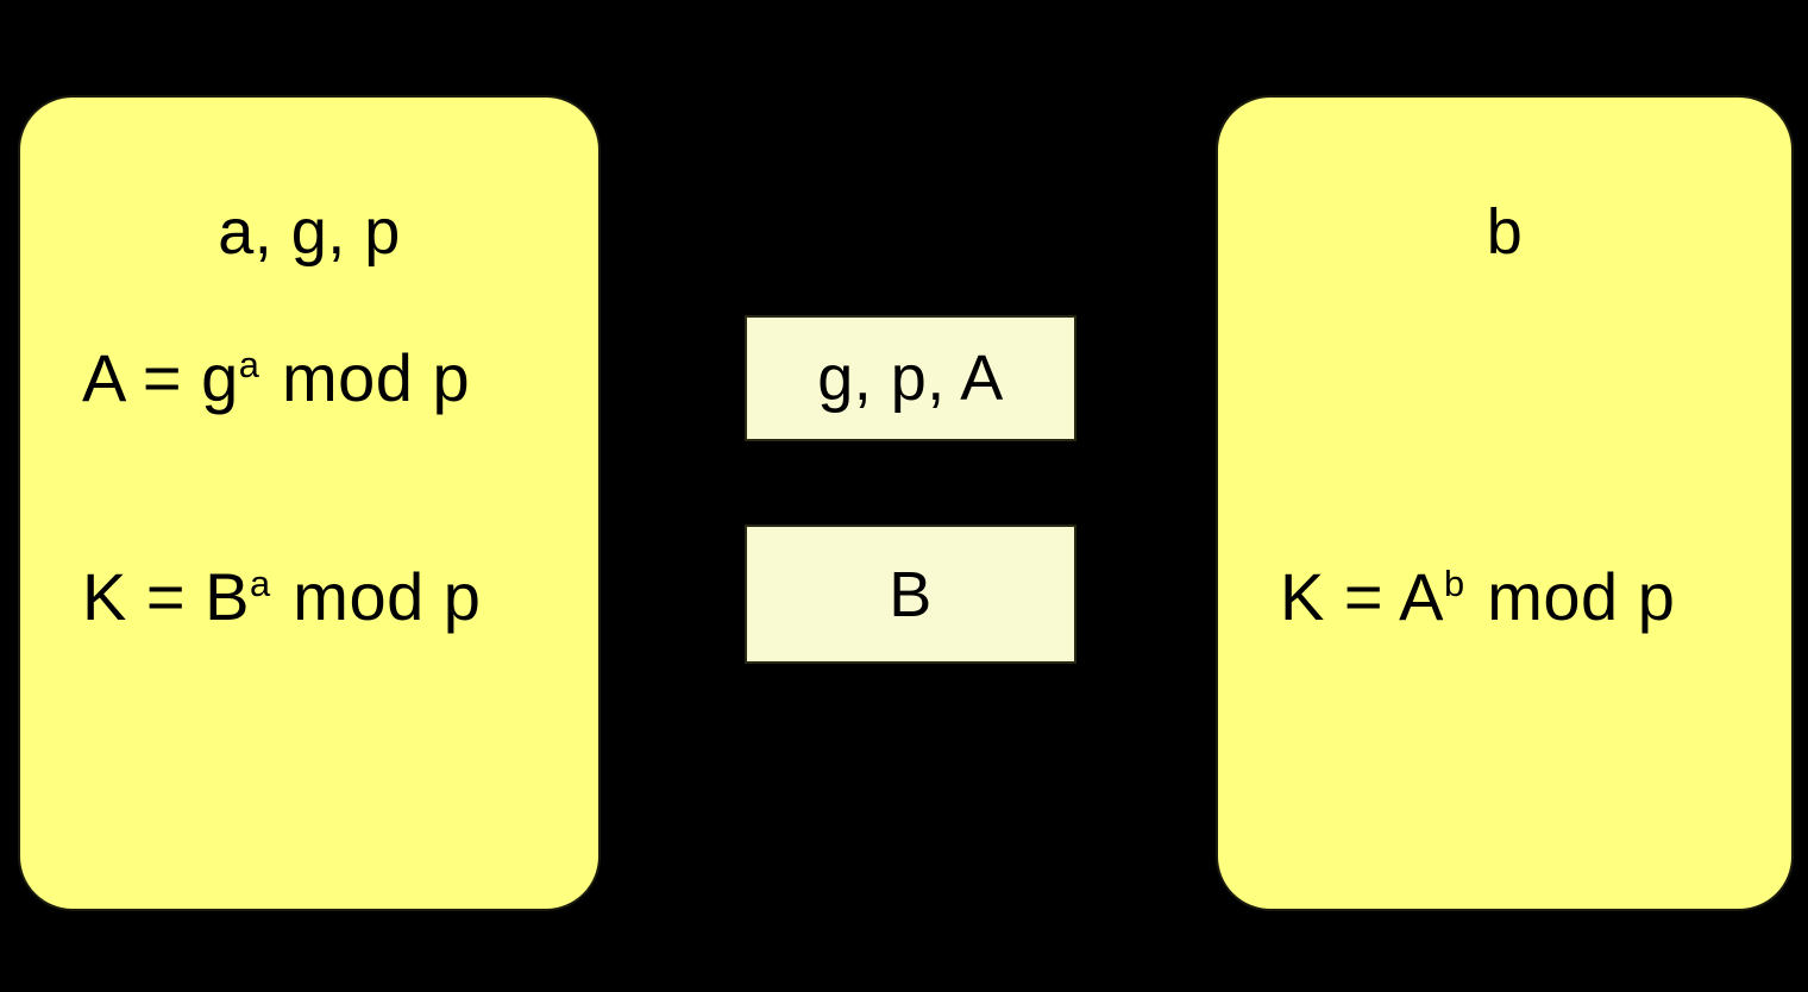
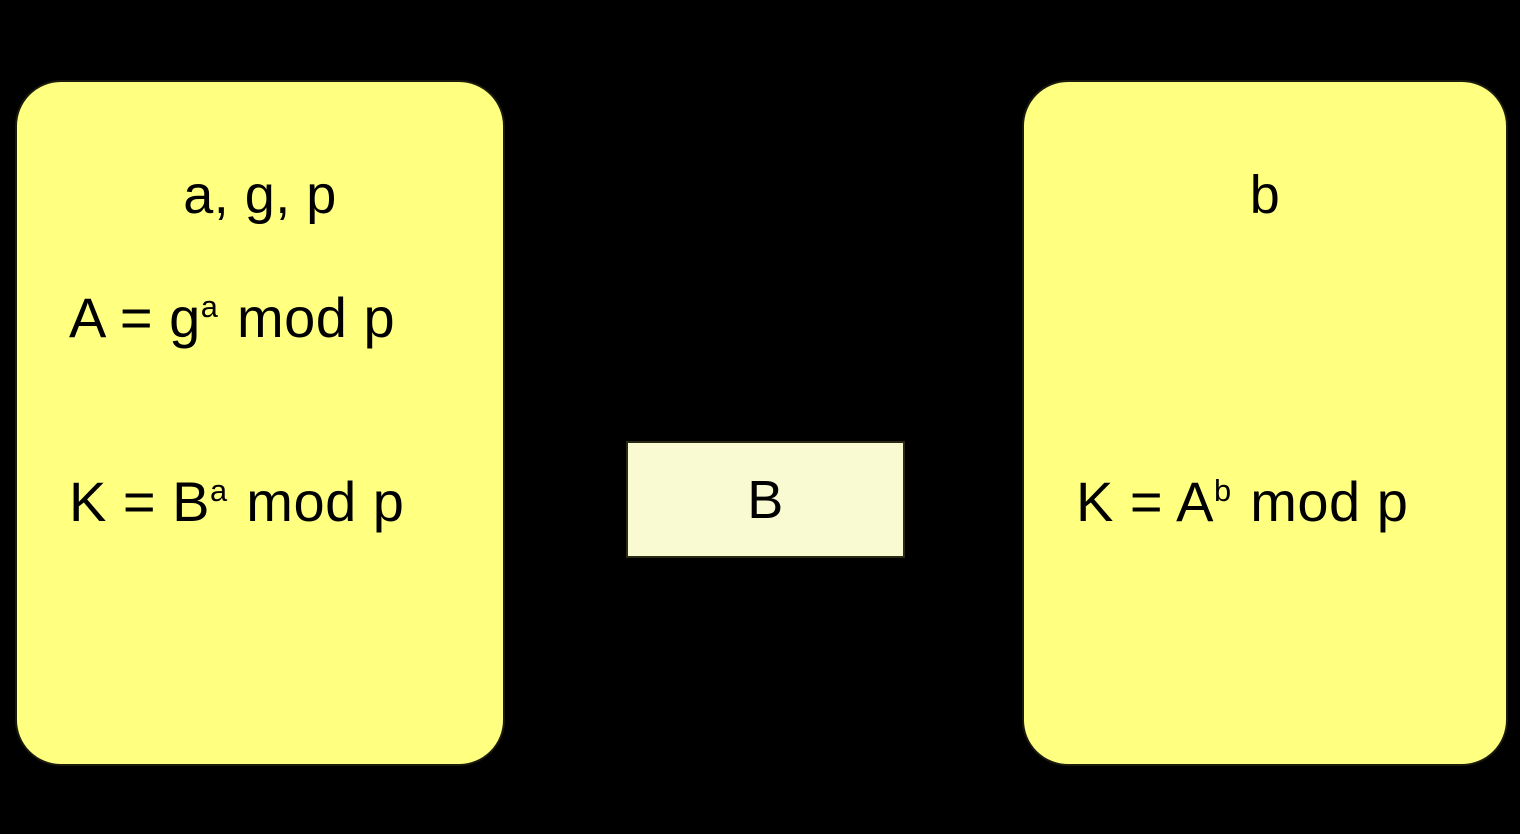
  a, g, p
  A = ga mod p
  K = Ba mod p
- g, p, A
  B
  b
  K = Ab mod p
